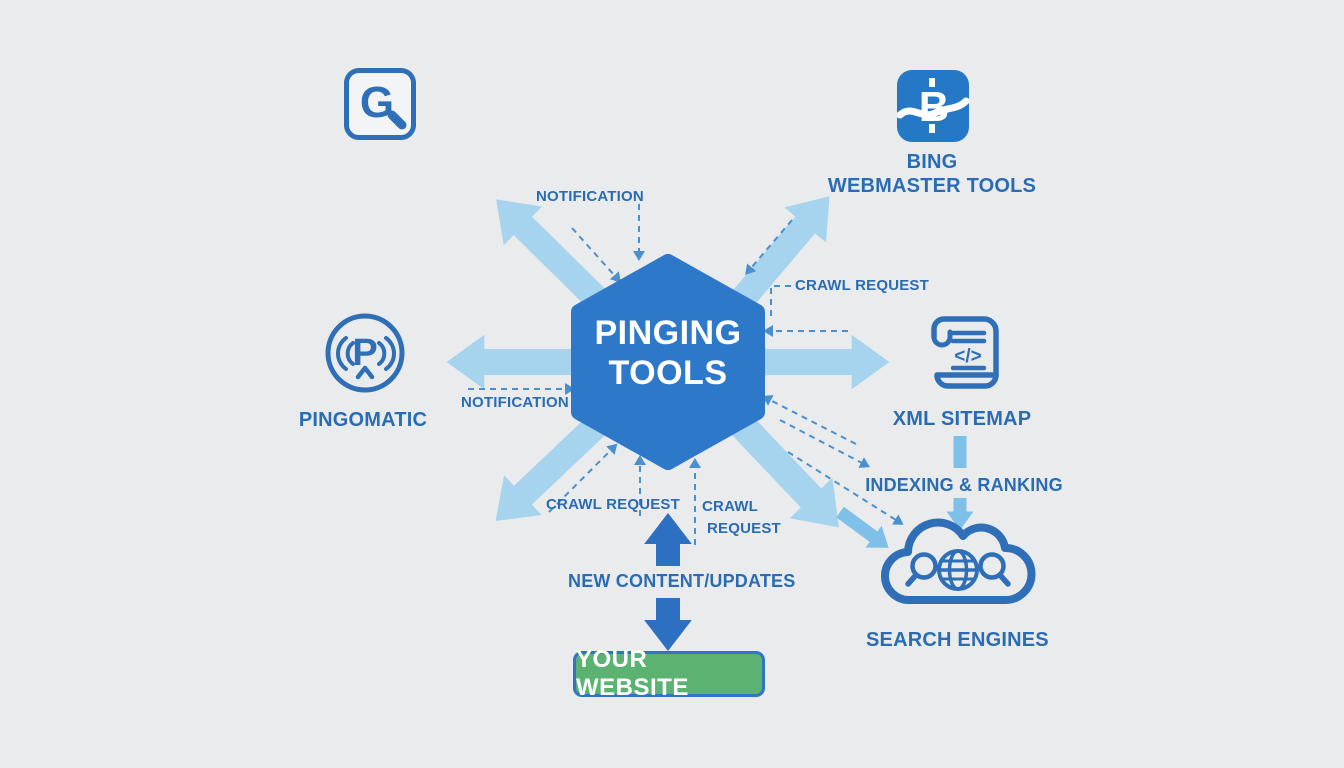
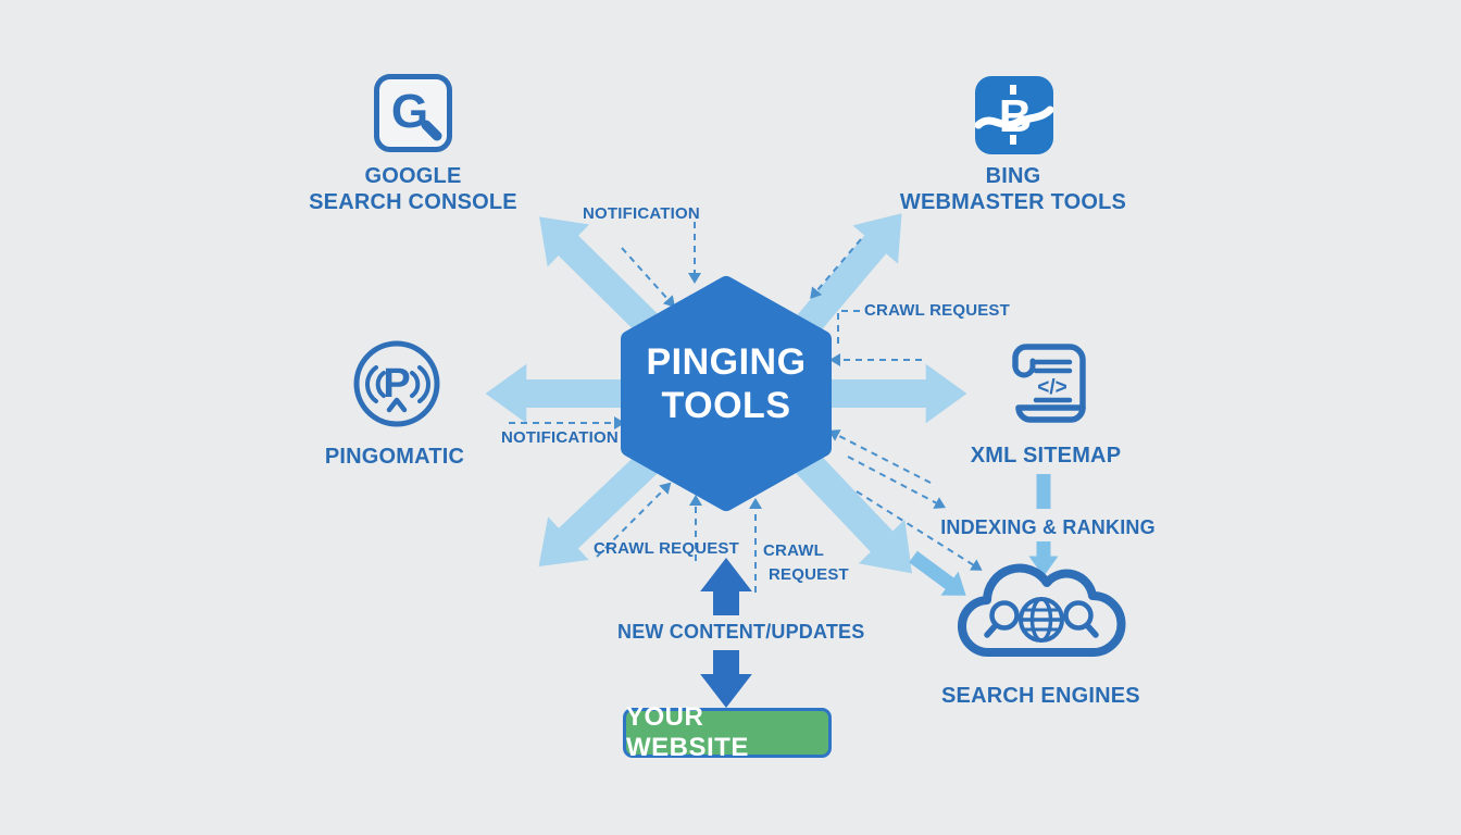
  PINGING
  TOOLS
  G
+ GOOGLE
+ SEARCH CONSOLE
  B
  BING
  WEBMASTER TOOLS
  P
  PINGOMATIC
  </>
  XML SITEMAP
  INDEXING & RANKING
  SEARCH ENGINES
  NEW CONTENT/UPDATES
  YOUR WEBSITE
  NOTIFICATION
  CRAWL REQUEST
  NOTIFICATION
  CRAWL REQUEST
  CRAWL
  REQUEST
